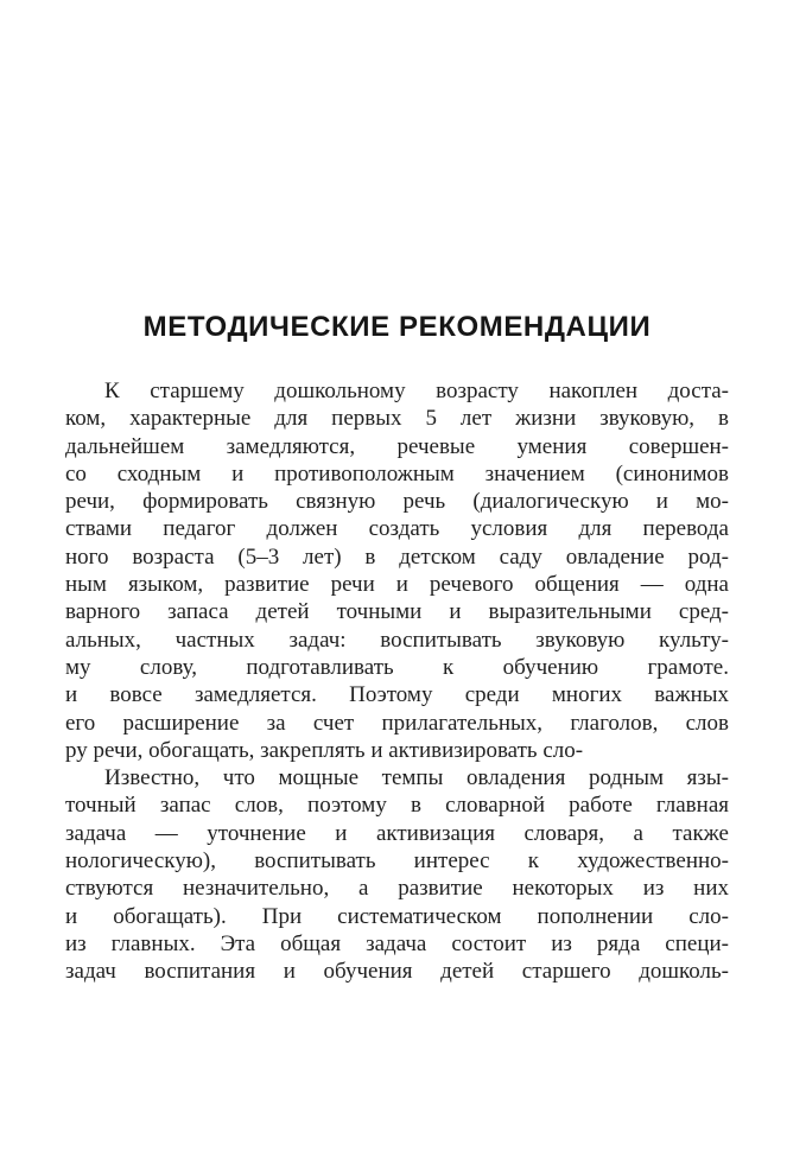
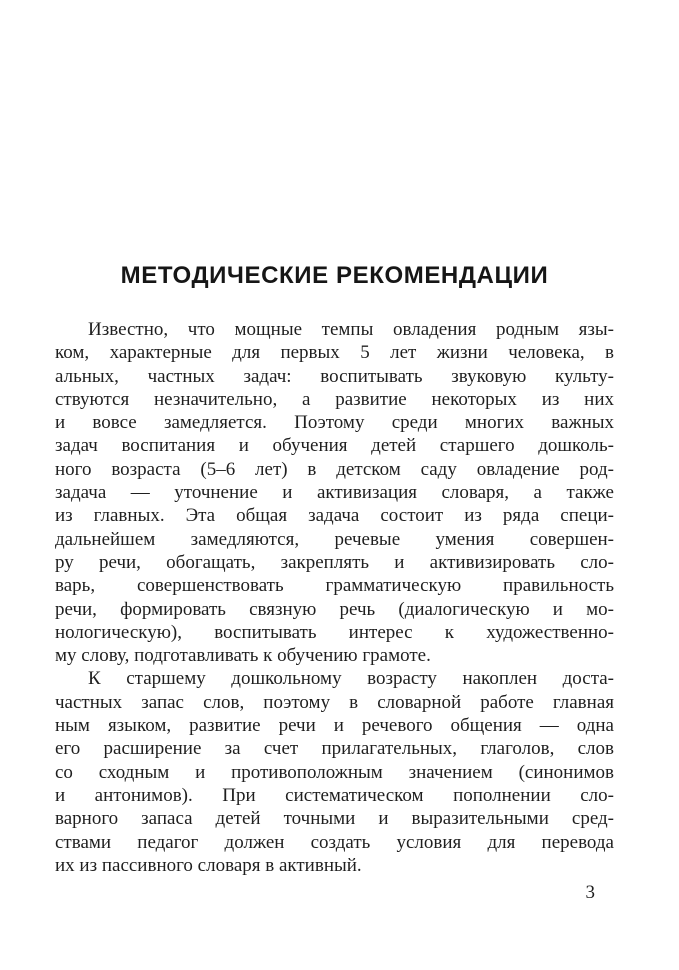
  МЕТОДИЧЕСКИЕ РЕКОМЕНДАЦИИ
- К старшему дошкольному возрасту накоплен доста-
+ Известно, что мощные темпы овладения родным язы-
- ком, характерные для первых 5 лет жизни звуковую, в
+ ком, характерные для первых 5 лет жизни человека, в
- дальнейшем замедляются, речевые умения совершен-
+ альных, частных задач: воспитывать звуковую культу-
- со сходным и противоположным значением (синонимов
+ ствуются незначительно, а развитие некоторых из них
- речи, формировать связную речь (диалогическую и мо-
+ и вовсе замедляется. Поэтому среди многих важных
- ствами педагог должен создать условия для перевода
+ задач воспитания и обучения детей старшего дошколь-
- ного возраста (5–3 лет) в детском саду овладение род-
+ ного возраста (5–6 лет) в детском саду овладение род-
- ным языком, развитие речи и речевого общения — одна
+ задача — уточнение и активизация словаря, а также
- варного запаса детей точными и выразительными сред-
+ из главных. Эта общая задача состоит из ряда специ-
- альных, частных задач: воспитывать звуковую культу-
+ дальнейшем замедляются, речевые умения совершен-
- му слову, подготавливать к обучению грамоте.
+ ру речи, обогащать, закреплять и активизировать сло-
+ варь, совершенствовать грамматическую правильность
- и вовсе замедляется. Поэтому среди многих важных
+ речи, формировать связную речь (диалогическую и мо-
- его расширение за счет прилагательных, глаголов, слов
+ нологическую), воспитывать интерес к художественно-
- ру речи, обогащать, закреплять и активизировать сло-
+ му слову, подготавливать к обучению грамоте.
- Известно, что мощные темпы овладения родным язы-
+ К старшему дошкольному возрасту накоплен доста-
- точный запас слов, поэтому в словарной работе главная
+ частных запас слов, поэтому в словарной работе главная
- задача — уточнение и активизация словаря, а также
+ ным языком, развитие речи и речевого общения — одна
- нологическую), воспитывать интерес к художественно-
+ его расширение за счет прилагательных, глаголов, слов
- ствуются незначительно, а развитие некоторых из них
+ со сходным и противоположным значением (синонимов
- и обогащать). При систематическом пополнении сло-
+ и антонимов). При систематическом пополнении сло-
- из главных. Эта общая задача состоит из ряда специ-
+ варного запаса детей точными и выразительными сред-
- задач воспитания и обучения детей старшего дошколь-
+ ствами педагог должен создать условия для перевода
+ их из пассивного словаря в активный.
+ 3
